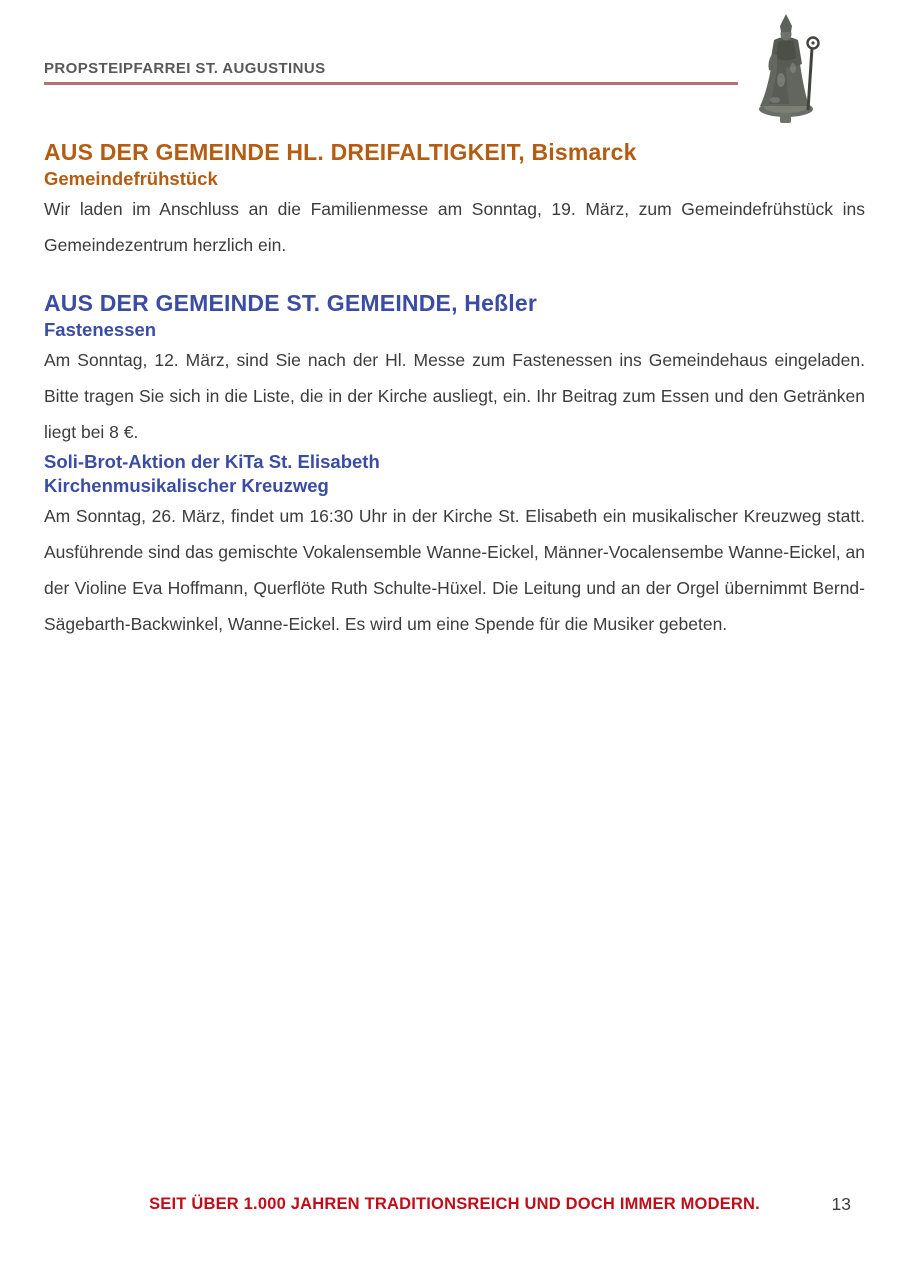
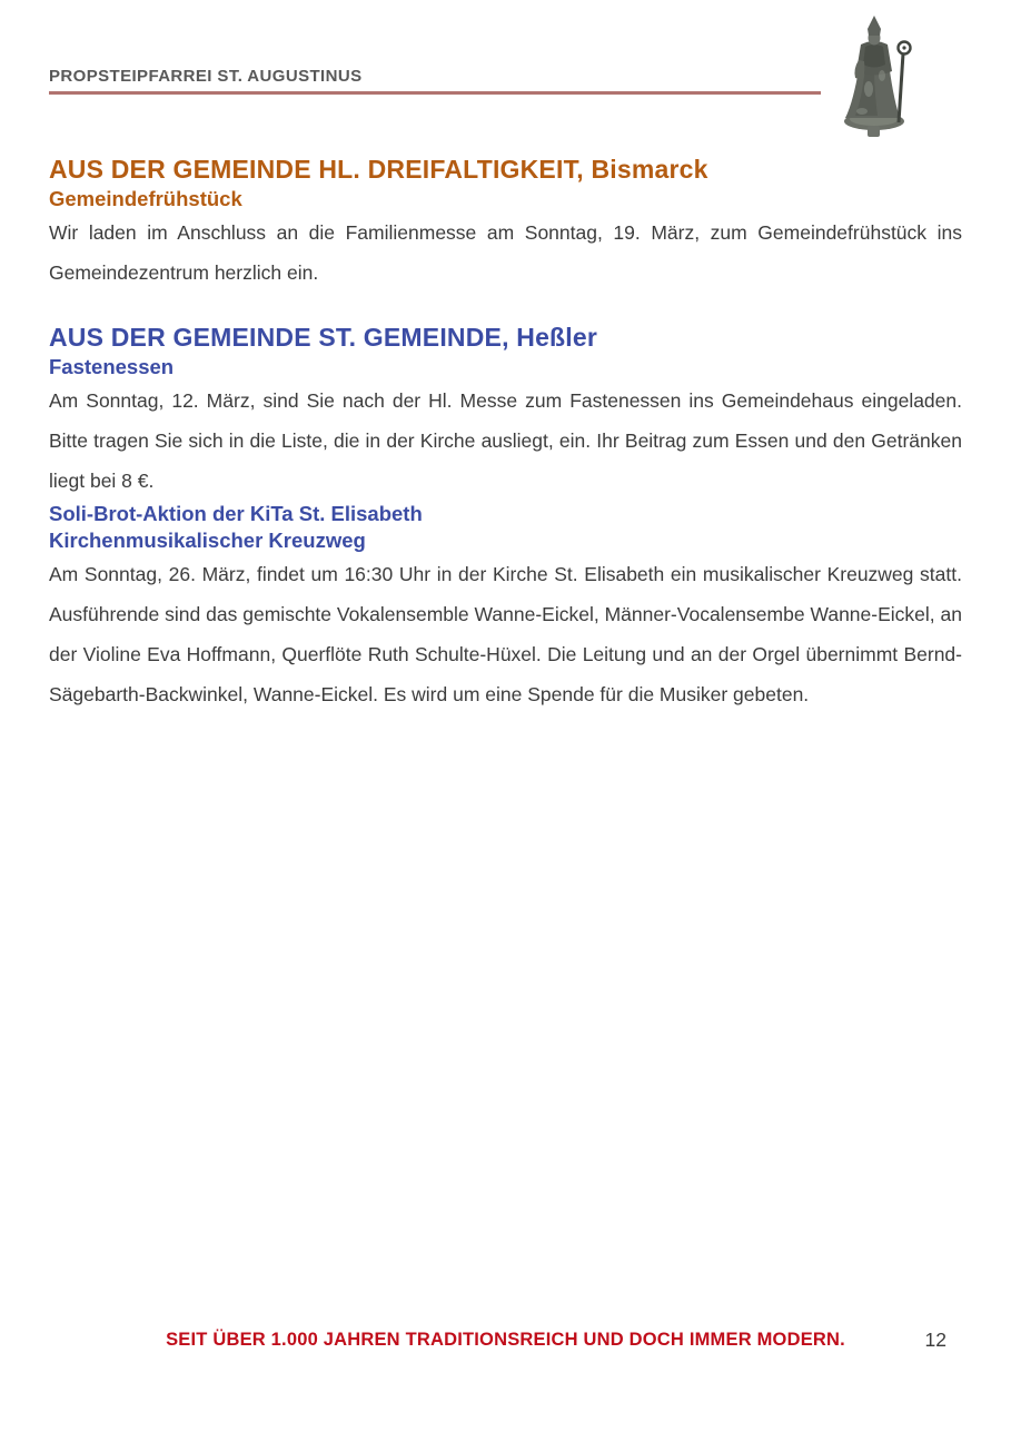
  PROPSTEIPFARREI ST. AUGUSTINUS
  AUS DER GEMEINDE HL. DREIFALTIGKEIT, Bismarck
  Gemeindefrühstück
  Wir laden im Anschluss an die Familienmesse am Sonntag, 19. März, zum Gemeindefrühstück ins Gemeindezentrum herzlich ein.
  AUS DER GEMEINDE ST. GEMEINDE, Heßler
  Fastenessen
  Am Sonntag, 12. März, sind Sie nach der Hl. Messe zum Fastenessen ins Gemeindehaus eingeladen. Bitte tragen Sie sich in die Liste, die in der Kirche ausliegt, ein. Ihr Beitrag zum Essen und den Getränken liegt bei 8 €.
  Soli-Brot-Aktion der KiTa St. Elisabeth
  Kirchenmusikalischer Kreuzweg
  Am Sonntag, 26. März, findet um 16:30 Uhr in der Kirche St. Elisabeth ein musikalischer Kreuzweg statt. Ausführende sind das gemischte Vokalensemble Wanne-Eickel, Männer-Vocalensembe Wanne-Eickel, an der Violine Eva Hoffmann, Querflöte Ruth Schulte-Hüxel. Die Leitung und an der Orgel übernimmt Bernd-Sägebarth-Backwinkel, Wanne-Eickel. Es wird um eine Spende für die Musiker gebeten.
  SEIT ÜBER 1.000 JAHREN TRADITIONSREICH UND DOCH IMMER MODERN.
- 13
+ 12
